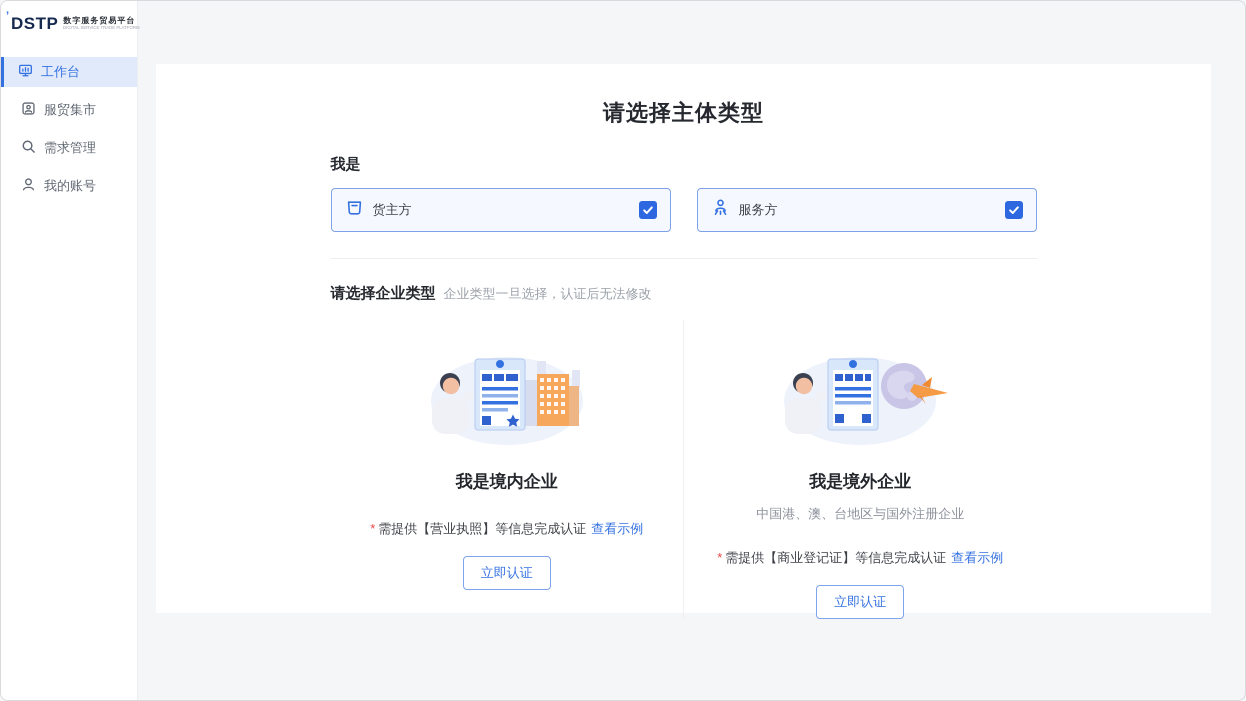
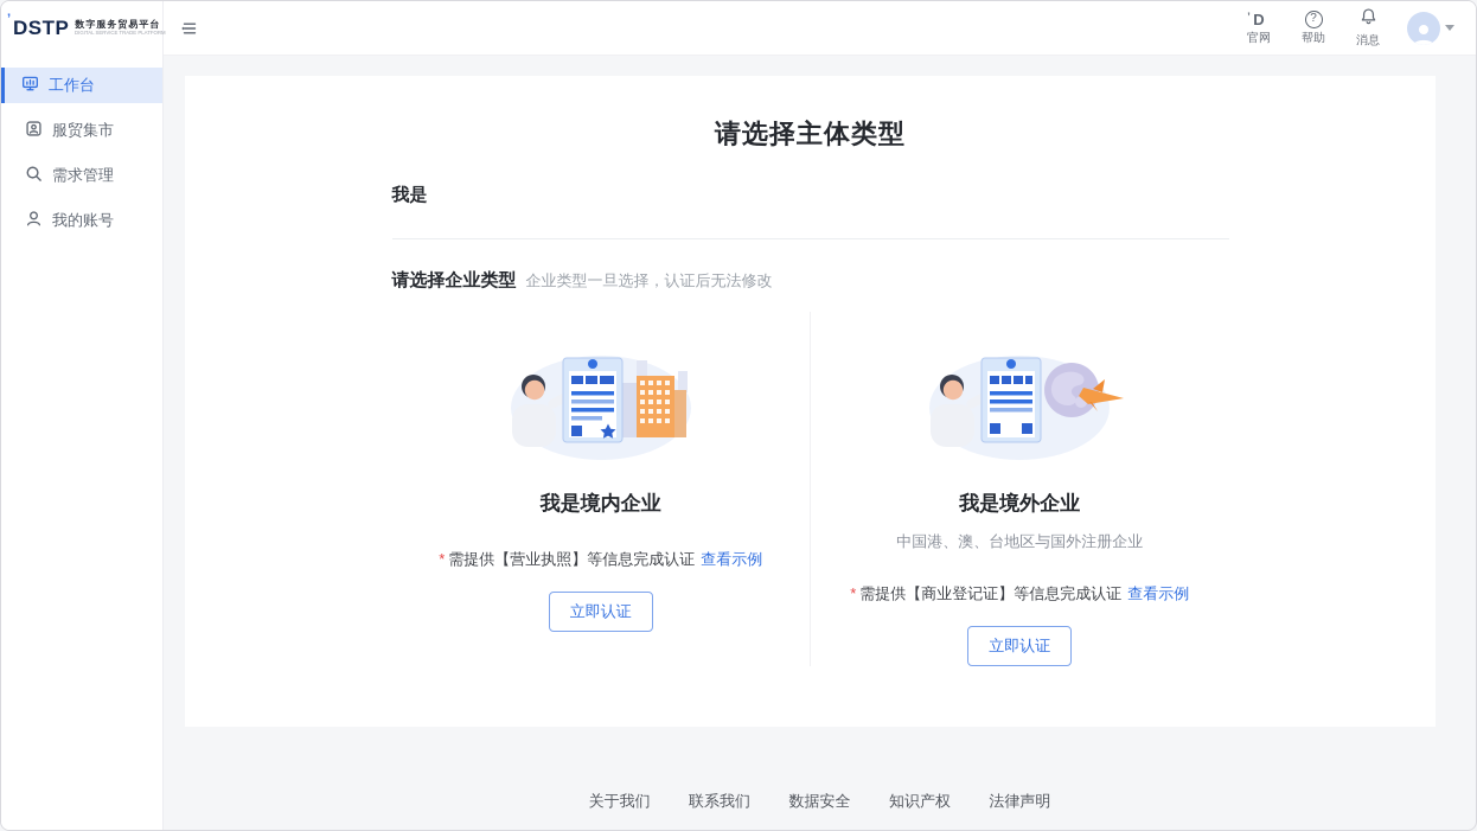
  ’
  DSTP
  数字服务贸易平台
  工作台
  服贸集市
  需求管理
  我的账号
+ D
+ 官网
+ ?
+ 帮助
+ 消息
  请选择主体类型
  我是
- 货主方
- 服务方
  请选择企业类型
  企业类型一旦选择，认证后无法修改
  我是境内企业
  * 需提供【营业执照】等信息完成认证 查看示例
  立即认证
  我是境外企业
  中国港、澳、台地区与国外注册企业
  * 需提供【商业登记证】等信息完成认证 查看示例
  立即认证
+ 关于我们 联系我们 数据安全 知识产权 法律声明
